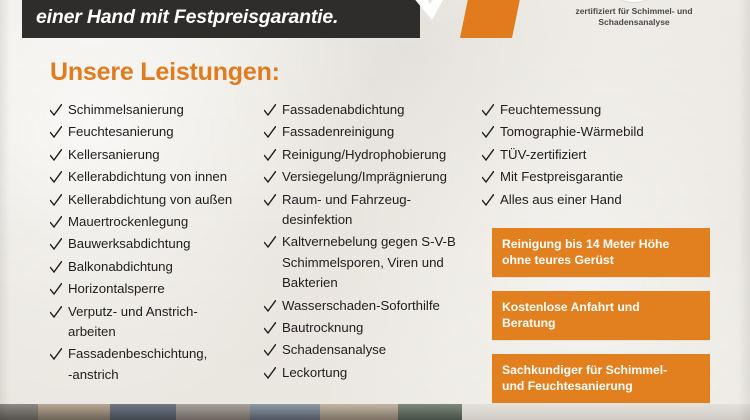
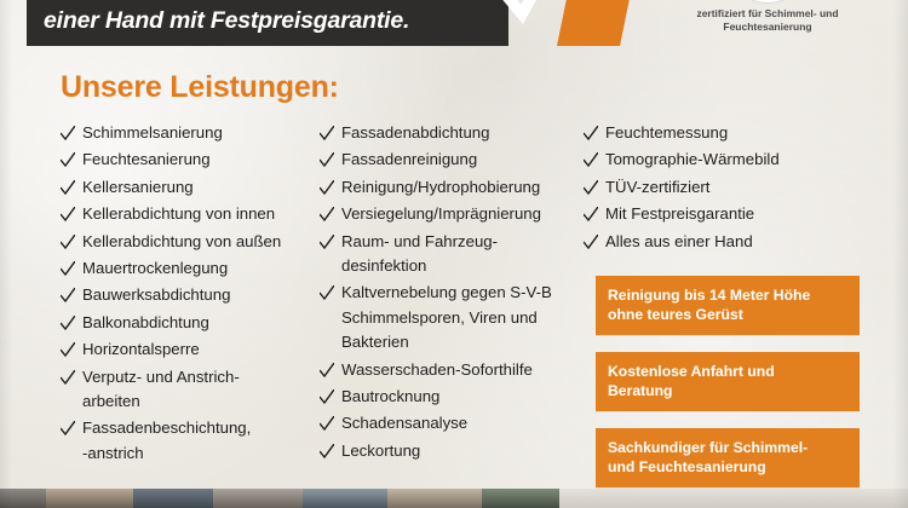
  einer Hand mit Festpreisgarantie.
- zertifiziert für Schimmel- und Schadensanalyse
+ zertifiziert für Schimmel- und Feuchtesanierung
  Unsere Leistungen:
  Schimmelsanierung
  Feuchtesanierung
  Kellersanierung
  Kellerabdichtung von innen
  Kellerabdichtung von außen
  Mauertrockenlegung
  Bauwerksabdichtung
  Balkonabdichtung
  Horizontalsperre
  Verputz- und Anstrich-
  arbeiten
  Fassadenbeschichtung,
  -anstrich
  Fassadenabdichtung
  Fassadenreinigung
  Reinigung/Hydrophobierung
  Versiegelung/Imprägnierung
  Raum- und Fahrzeug-
  desinfektion
  Kaltvernebelung gegen S-V-B
  Schimmelsporen, Viren und
  Bakterien
  Wasserschaden-Soforthilfe
  Bautrocknung
  Schadensanalyse
  Leckortung
  Feuchtemessung
  Tomographie-Wärmebild
  TÜV-zertifiziert
  Mit Festpreisgarantie
  Alles aus einer Hand
  Reinigung bis 14 Meter Höhe
  ohne teures Gerüst
  Kostenlose Anfahrt und
  Beratung
  Sachkundiger für Schimmel-
  und Feuchtesanierung
